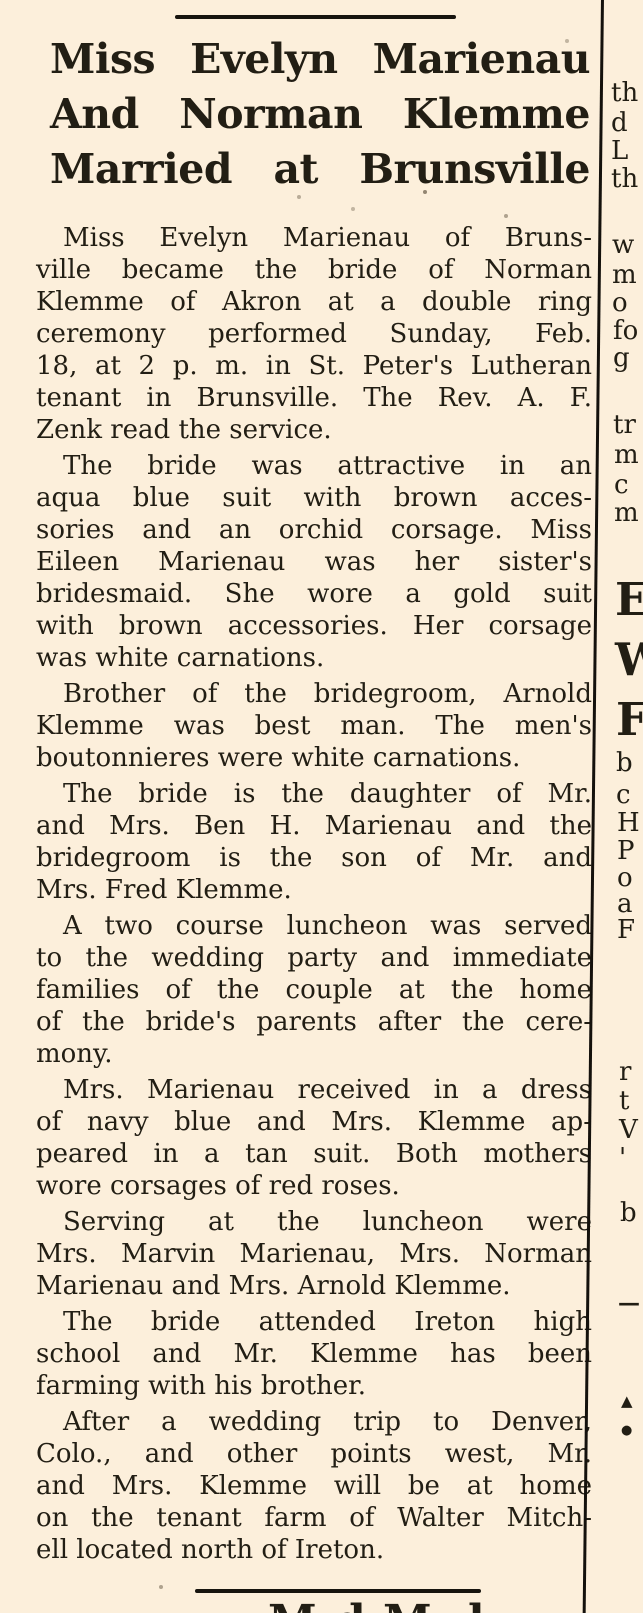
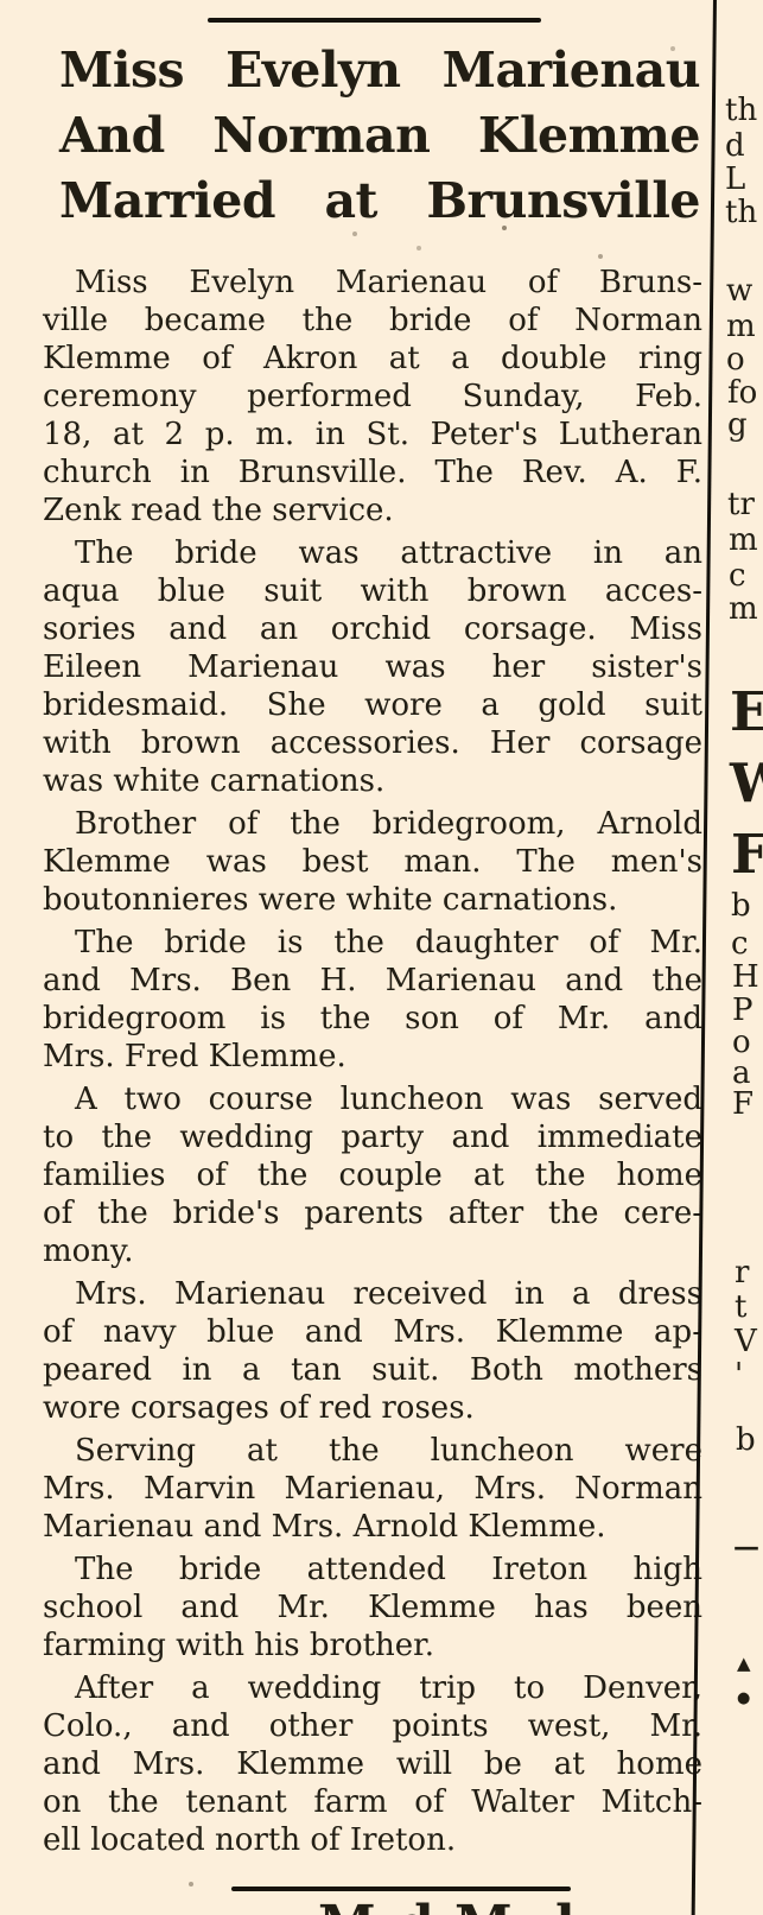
  Miss Evelyn Marienau
  And Norman Klemme
  Married at Brunsville
  Miss Evelyn Marienau of Bruns-
  ville became the bride of Norman
  Klemme of Akron at a double ring
  ceremony performed Sunday, Feb.
  18, at 2 p. m. in St. Peter's Lutheran
- tenant in Brunsville. The Rev. A. F.
+ church in Brunsville. The Rev. A. F.
  Zenk read the service.
  The bride was attractive in an
  aqua blue suit with brown acces-
  sories and an orchid corsage. Miss
  Eileen Marienau was her sister's
  bridesmaid. She wore a gold suit
  with brown accessories. Her corsage
  was white carnations.
  Brother of the bridegroom, Arnold
  Klemme was best man. The men's
  boutonnieres were white carnations.
  The bride is the daughter of Mr.
  and Mrs. Ben H. Marienau and the
  bridegroom is the son of Mr. and
  Mrs. Fred Klemme.
  A two course luncheon was served
  to the wedding party and immediate
  families of the couple at the home
  of the bride's parents after the cere-
  mony.
  Mrs. Marienau received in a dress
  of navy blue and Mrs. Klemme ap
  peared in a tan suit. Both mothers
  wore corsages of red roses.
  Serving at the luncheon were
  Mrs. Marvin Marienau, Mrs. Norman
  Marienau and Mrs. Arnold Klemme.
  The bride attended Ireton high
  school and Mr. Klemme has been
  farming with his brother.
  After a wedding trip to Denver,
  Colo., and other points west, Mr.
  and Mrs. Klemme will be at hom
  on the tenant farm of Walter Mitch-
  ell located north of Ireton.
  th
  d
  L
  th
  w
  m
  o
  fo
  g
  tr
  m
  c
  m
  E
  W
  F
  b
  c
  H
  P
  o
  a
  F
  r
  t
  V
  '
  b
  —
  ▲
  ●
